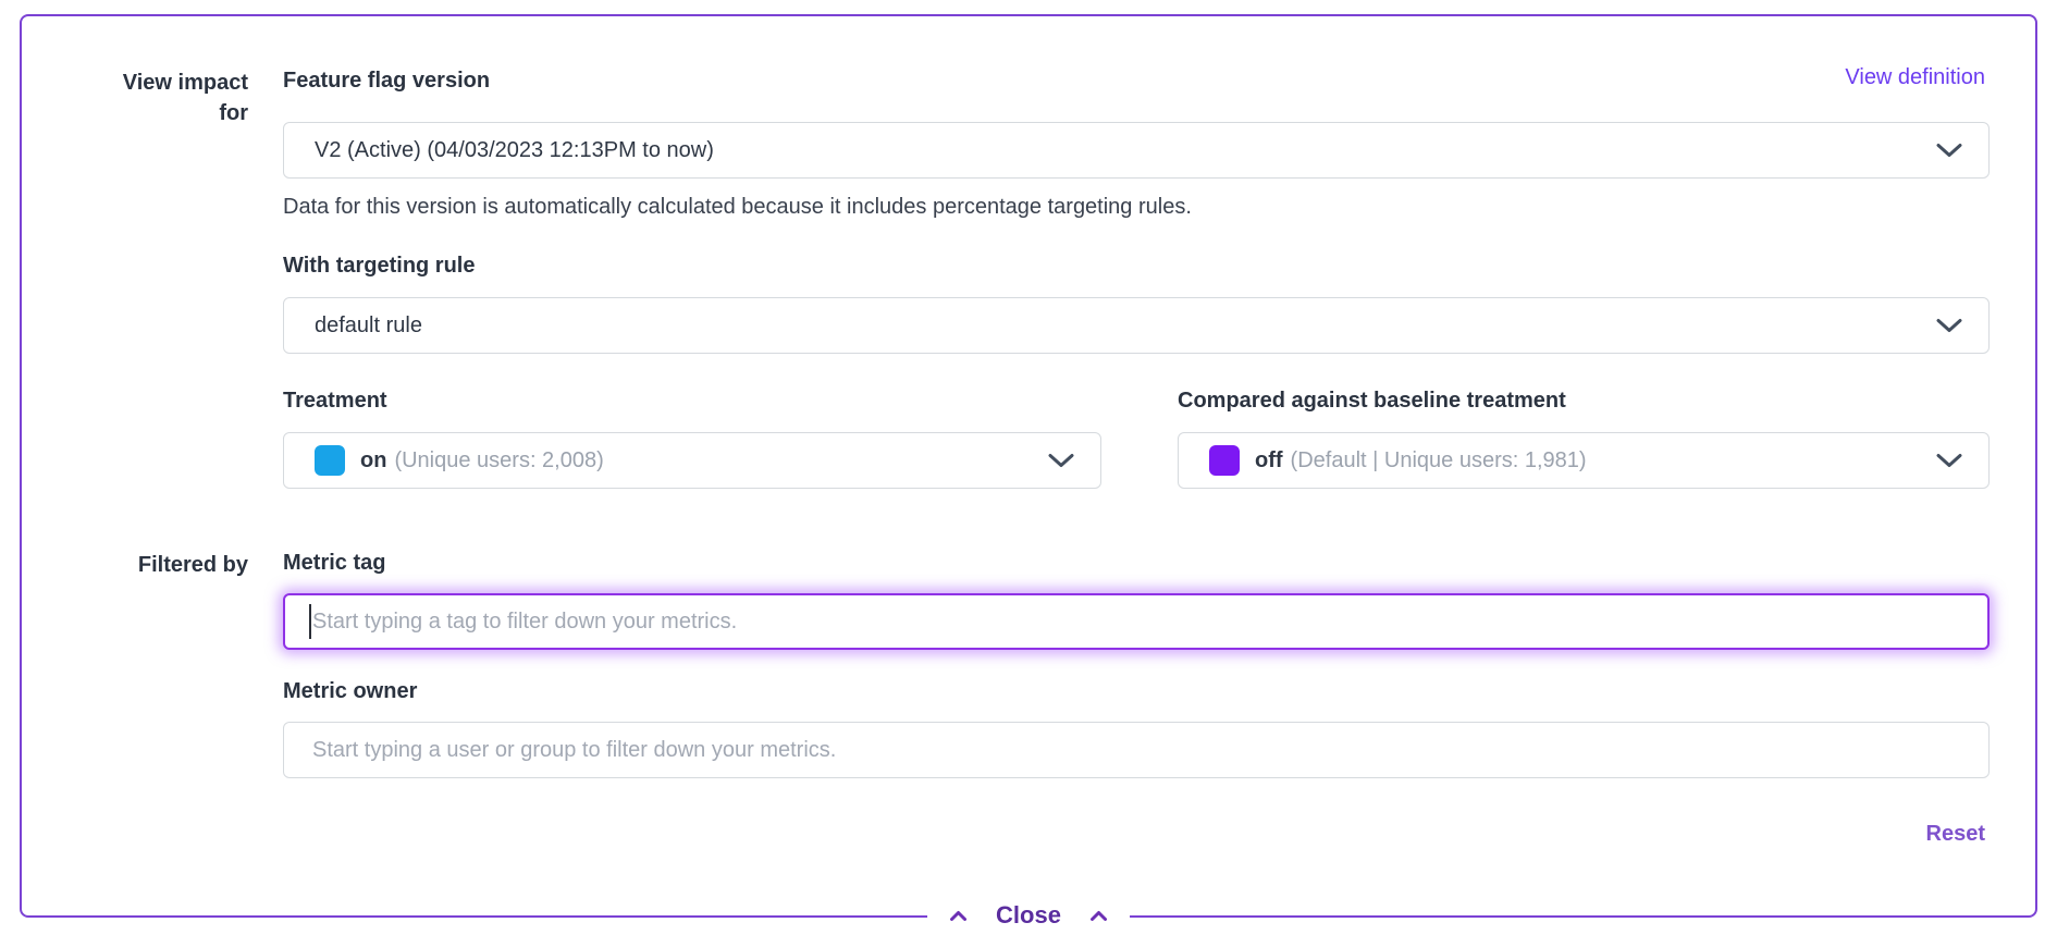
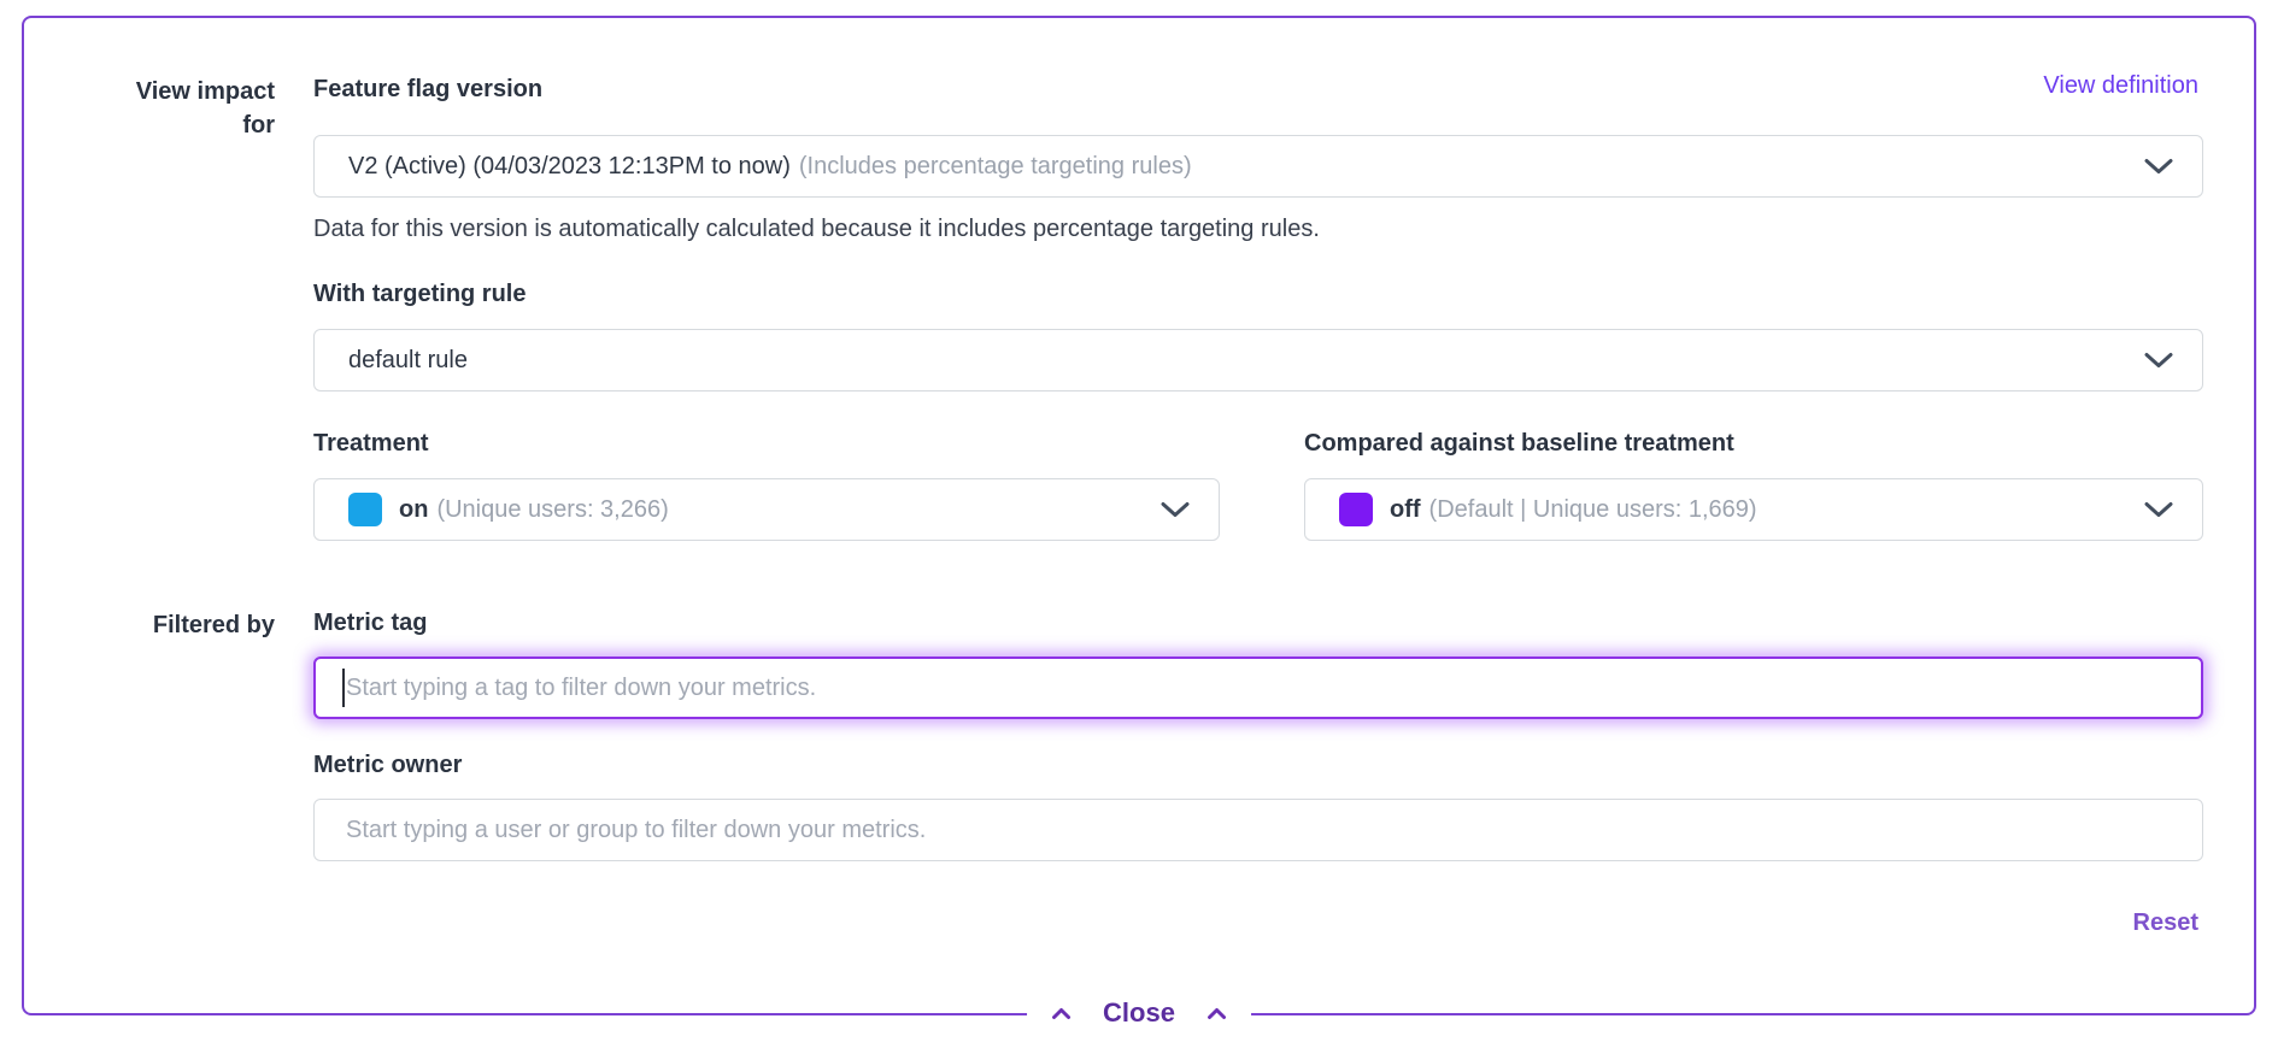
  View definition
  View impact
  for
  Feature flag version
  V2 (Active) (04/03/2023 12:13PM to now)
+ (Includes percentage targeting rules)
  Data for this version is automatically calculated because it includes percentage targeting rules.
  With targeting rule
  default rule
  Treatment
  Compared against baseline treatment
  on
- (Unique users: 2,008)
+ (Unique users: 3,266)
  off
- (Default | Unique users: 1,981)
+ (Default | Unique users: 1,669)
  Filtered by
  Metric tag
  Start typing a tag to filter down your metrics.
  Metric owner
  Start typing a user or group to filter down your metrics.
  Reset
  Close
